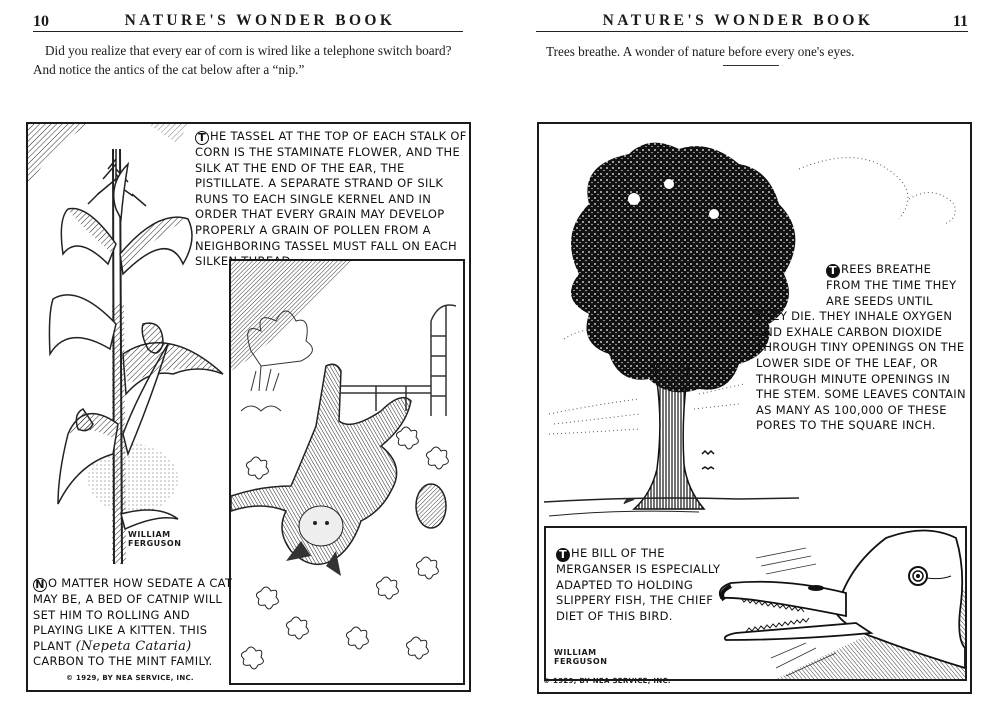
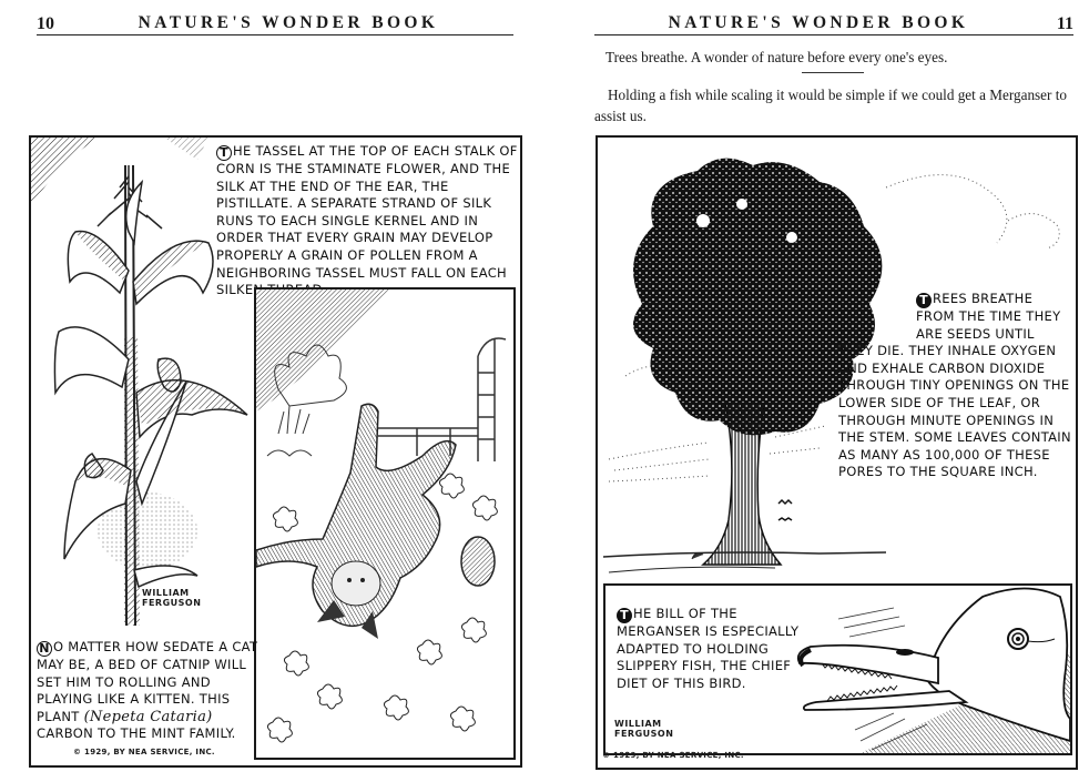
  10
  NATURE'S WONDER BOOK
- Did you realize that every ear of corn is wired like a telephone switch board? And notice the antics of the cat below after a “nip.”
  WILLIAM
  FERGUSON
  T HE TASSEL AT THE TOP OF EACH STALK OF CORN IS THE STAMINATE FLOWER, AND THE SILK AT THE END OF THE EAR, THE PISTILLATE. A SEPARATE STRAND OF SILK RUNS TO EACH SINGLE KERNEL AND IN ORDER THAT EVERY GRAIN MAY DEVELOP PROPERLY A GRAIN OF POLLEN FROM A NEIGHBORING TASSEL MUST FALL ON EACH SILKE
  N O MATTER HOW SEDATE A CAT MAY BE, A BED OF CATNIP WILL SET HIM TO ROLLING AND PLAYING LIKE A KITTEN. THIS PLANT (Nepeta Cataria) CARBON TO THE MINT FAMILY.
  © 1929, BY NEA SERVICE, INC.
  NATURE'S WONDER BOOK
  11
  Trees breathe. A wonder of nature before every one's eyes.
+ Holding a fish while scaling it would be simple if we could get a Merganser to assist us.
  T REES BREATHE
  FROM THE TIME THEY
  ARE SEEDS UNTIL
  THEY DIE. THEY INHALE OXYGEN AND EXHALE CARBON DIOXIDE THROUGH TINY OPENINGS ON THE LOWER SIDE OF THE LEAF, OR THROUGH MINUTE OPENINGS IN THE STEM. SOME LEAVES CONTAIN AS MANY AS 100,000 OF THESE PORES TO THE SQUARE INCH.
  T HE BILL OF THE MERGANSER IS ESPECIALLY ADAPTED TO HOLDING SLIPPERY FISH, THE CHIEF DIET OF THIS BIRD.
  WILLIAM
  FERGUSON
  © 1929, BY NEA SERVICE, INC.
